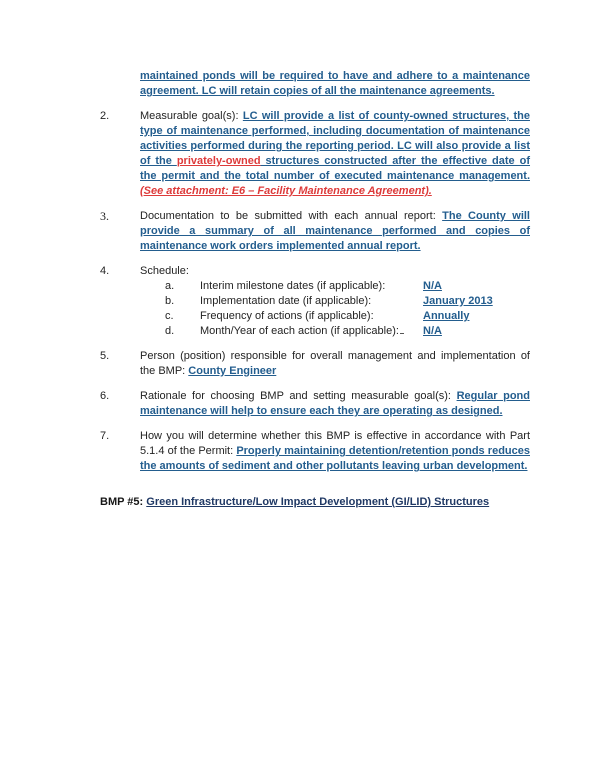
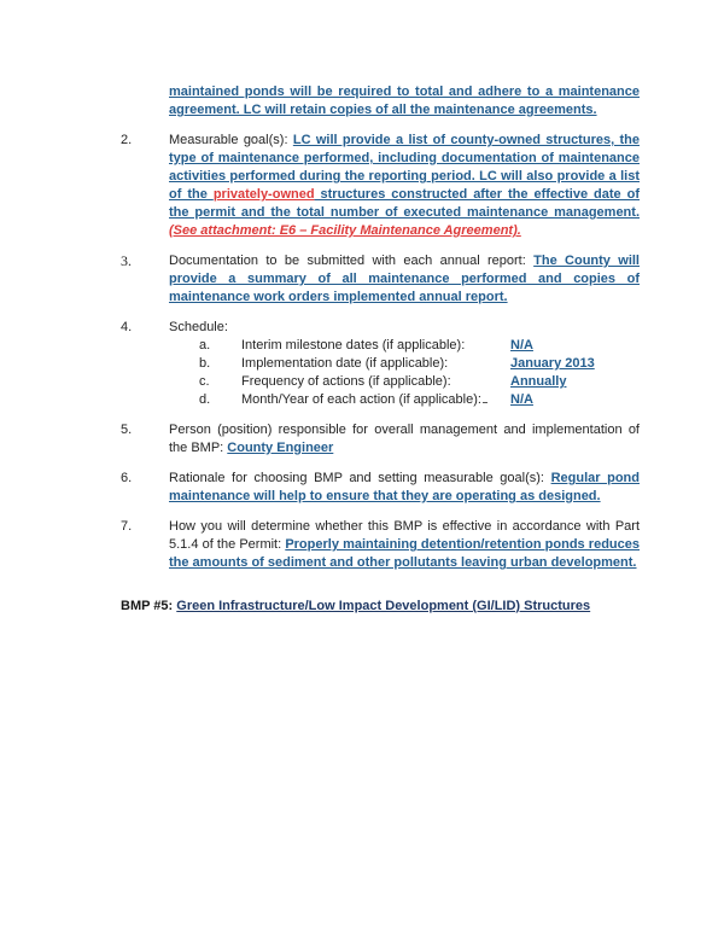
- maintained ponds will be required to have and adhere to a maintenance agreement. LC will retain copies of all the maintenance agreements.
+ maintained ponds will be required to total and adhere to a maintenance agreement. LC will retain copies of all the maintenance agreements.
  2.
  Measurable goal(s): LC will provide a list of county-owned structures, the type of maintenance performed, including documentation of maintenance activities performed during the reporting period. LC will also provide a list of the privately-owned structures constructed after the effective date of the permit and the total number of executed maintenance management. (See attachment: E6 – Facility Maintenance Agreement).
  3.
  Documentation to be submitted with each annual report: The County will provide a summary of all maintenance performed and copies of maintenance work orders implemented annual report.
  4.
  Schedule:
  a.
  Interim milestone dates (if applicable):
  N/A
  b.
  Implementation date (if applicable):
  January 2013
  c.
  Frequency of actions (if applicable):
  Annually
  d.
  Month/Year of each action (if applicable):
  N/A
  5.
  Person (position) responsible for overall management and implementation of the BMP: County Engineer
  6.
- Rationale for choosing BMP and setting measurable goal(s): Regular pond maintenance will help to ensure each they are operating as designed.
+ Rationale for choosing BMP and setting measurable goal(s): Regular pond maintenance will help to ensure that they are operating as designed.
  7.
  How you will determine whether this BMP is effective in accordance with Part 5.1.4 of the Permit: Properly maintaining detention/retention ponds reduces the amounts of sediment and other pollutants leaving urban development.
  BMP #5: Green Infrastructure/Low Impact Development (GI/LID) Structures
